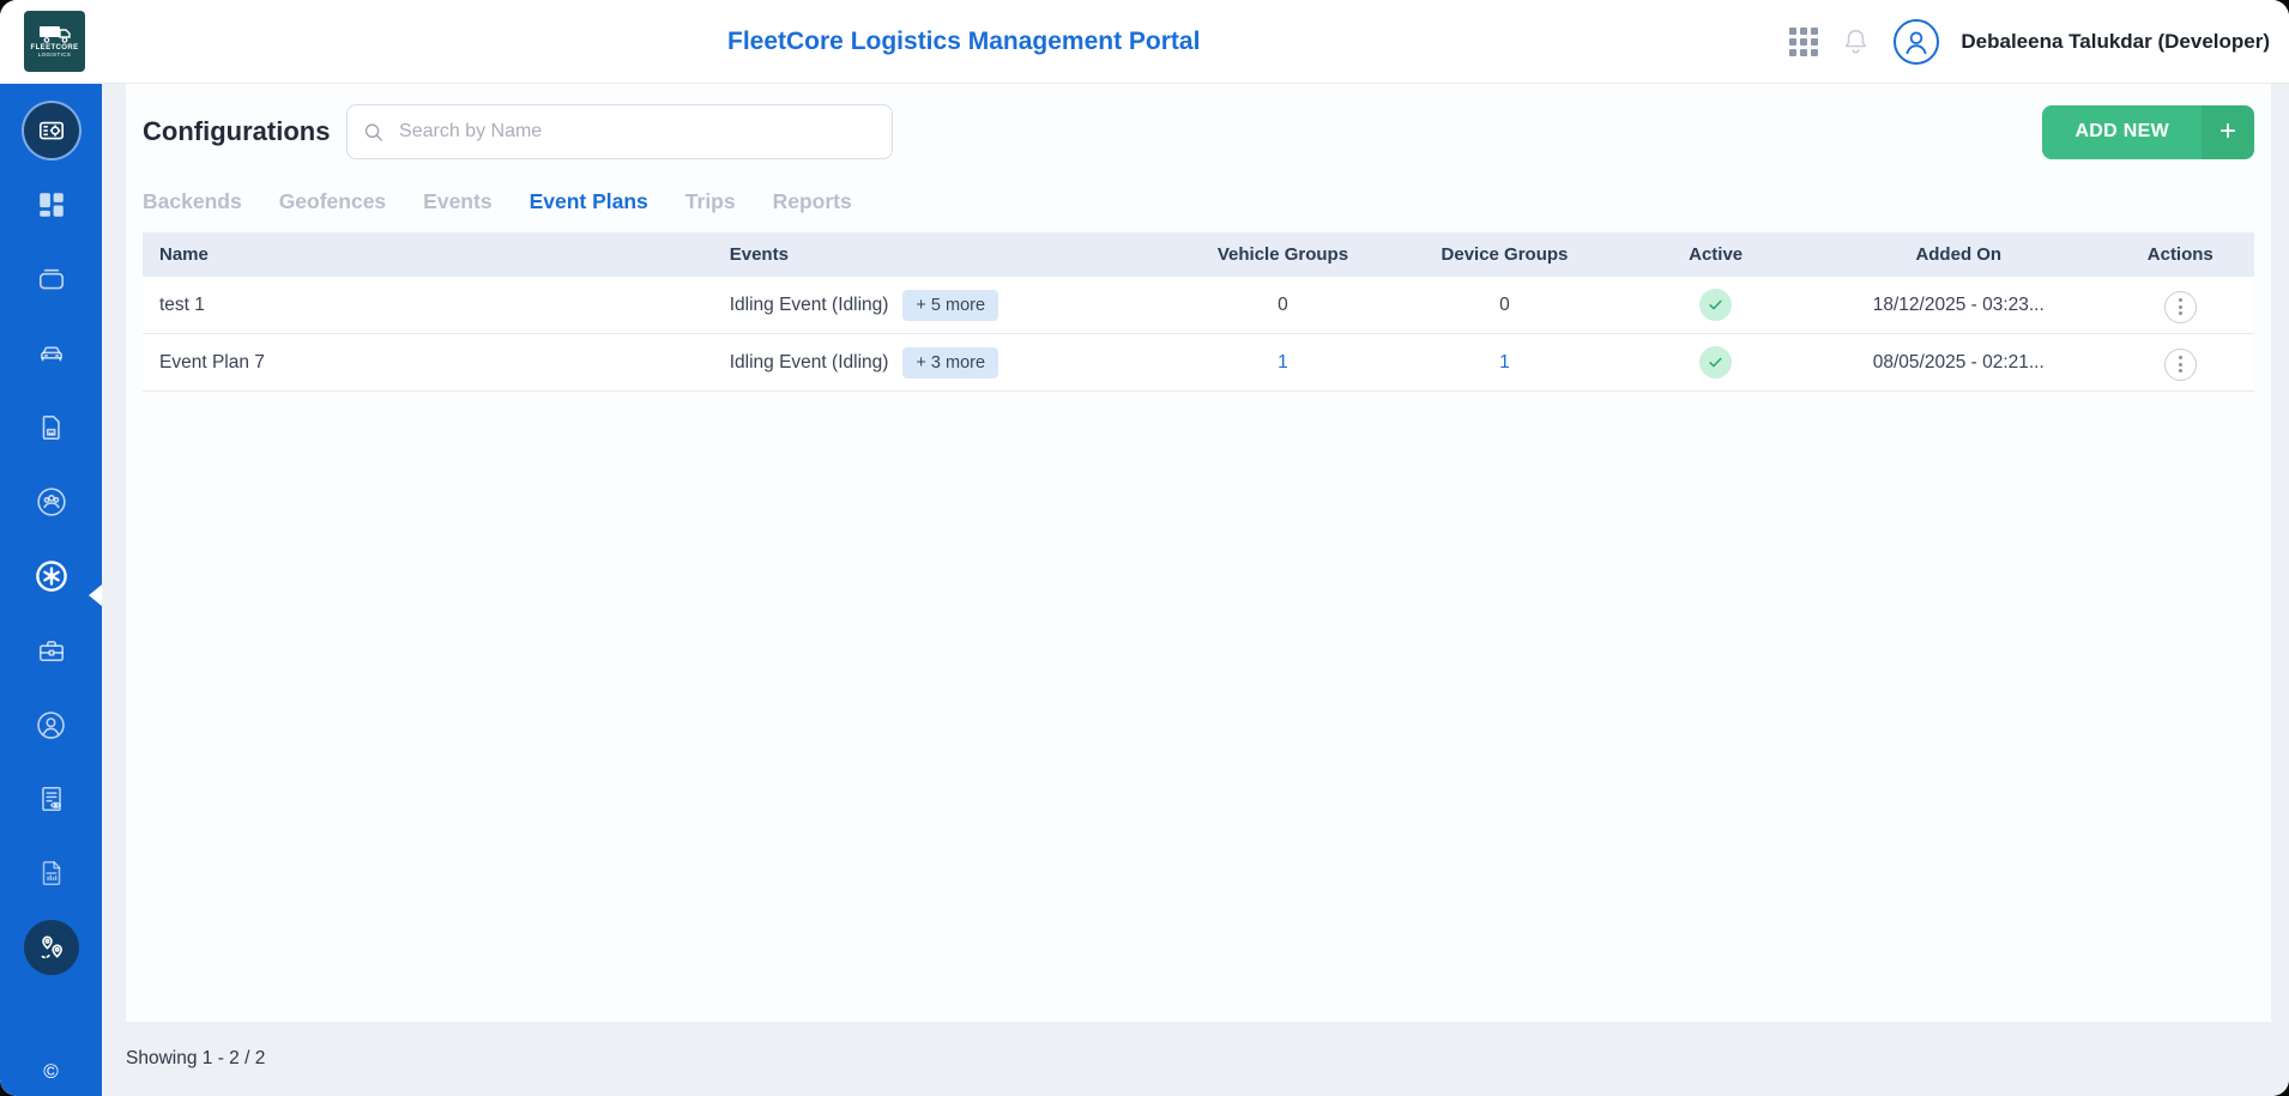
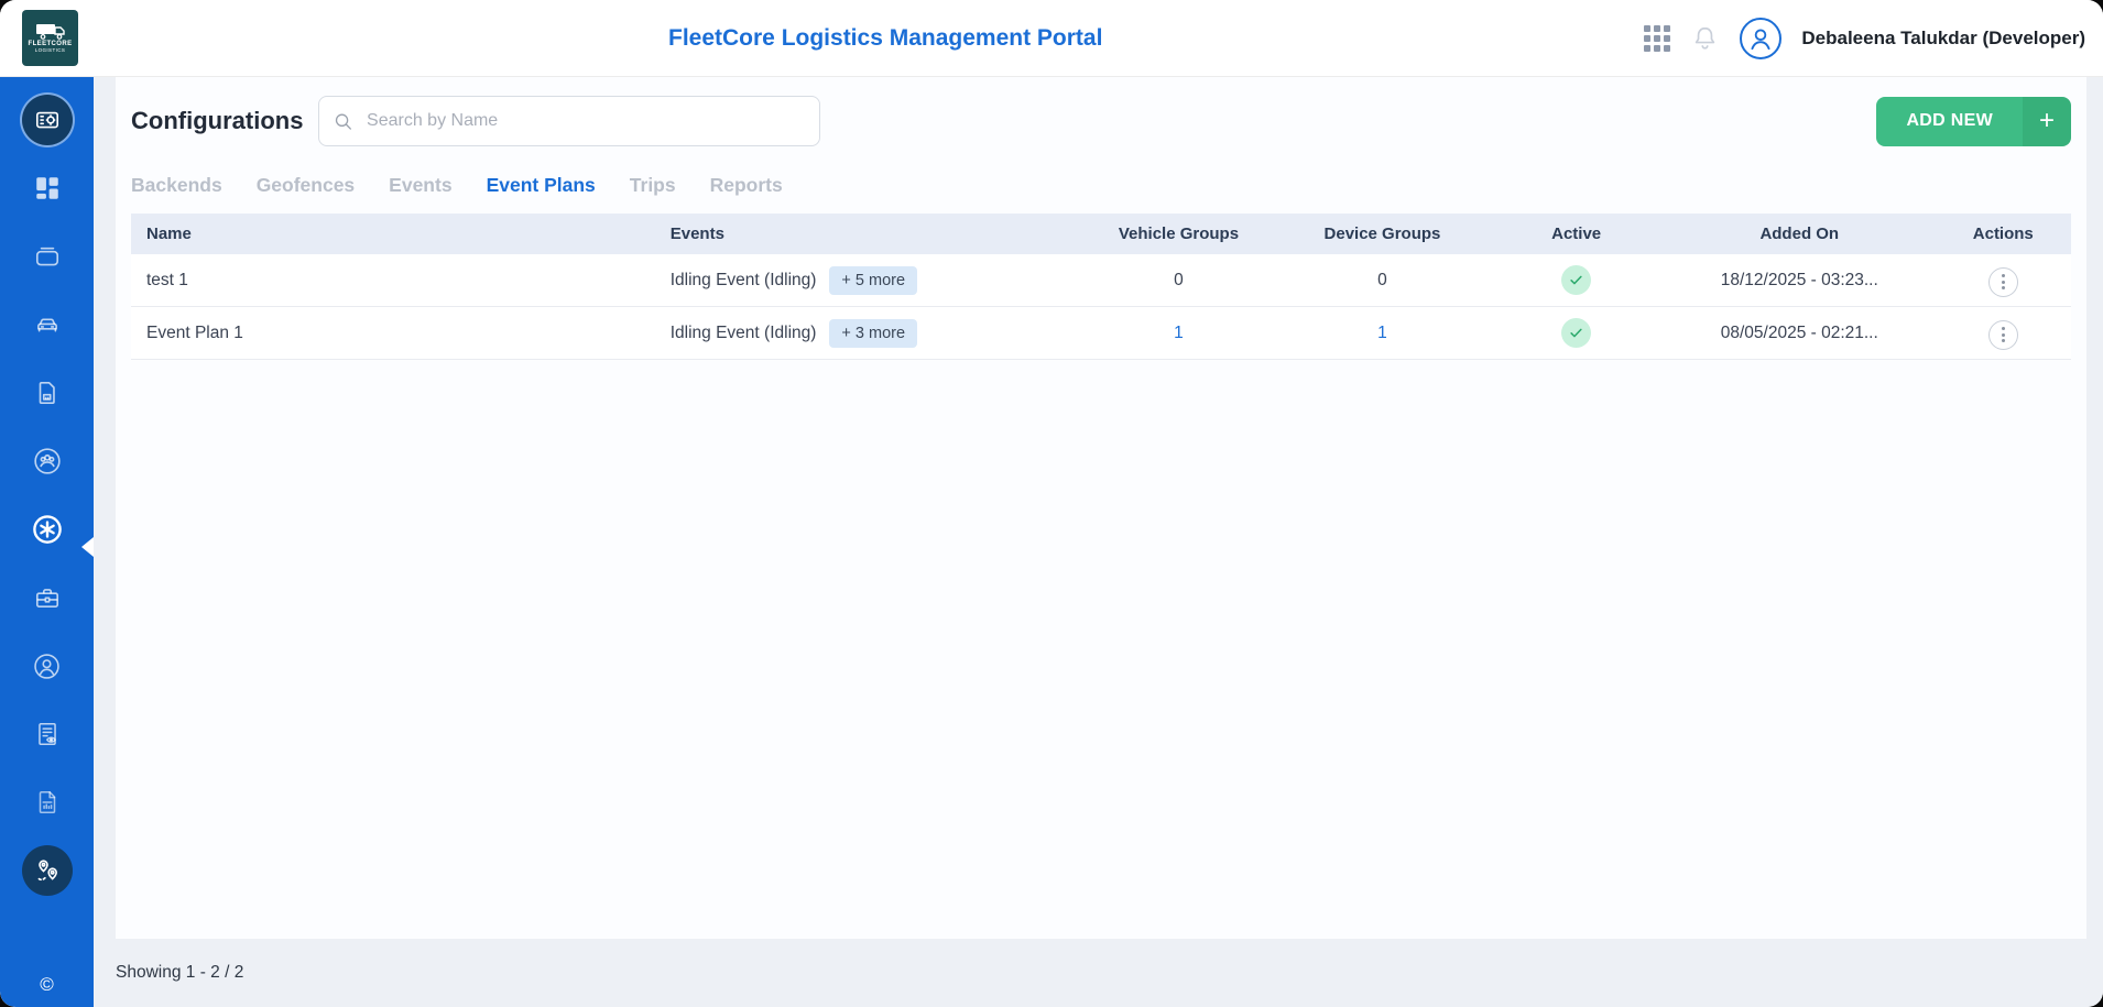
  FleetCore Logistics Management Portal
  Debaleena Talukdar (Developer)
  ©
  Configurations
  Search by Name
  ADD NEW
  +
  Backends
  Geofences
  Events
  Event Plans
  Trips
  Reports
  Name
  Events
  Vehicle Groups
  Device Groups
  Active
  Added On
  Actions
  test 1
  Idling Event (Idling)
  + 5 more
  0
  0
  18/12/2025 - 03:23...
- Event Plan 7
+ Event Plan 1
  Idling Event (Idling)
  + 3 more
  1
  1
  08/05/2025 - 02:21...
  Showing 1 - 2 / 2
